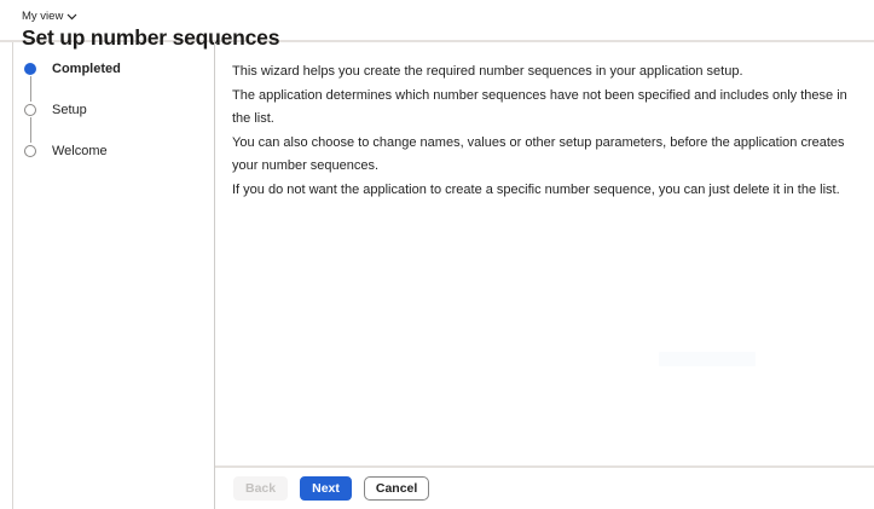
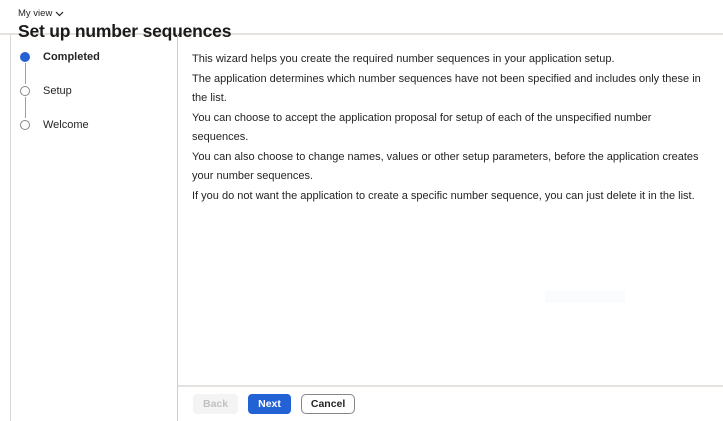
  My view
  Set up number sequences
  Completed
  Setup
  Welcome
  This wizard helps you create the required number sequences in your application setup.
  The application determines which number sequences have not been specified and includes only these in the list.
+ You can choose to accept the application proposal for setup of each of the unspecified number sequences.
  You can also choose to change names, values or other setup parameters, before the application creates your number sequences.
  If you do not want the application to create a specific number sequence, you can just delete it in the list.
  Back
  Next
  Cancel
